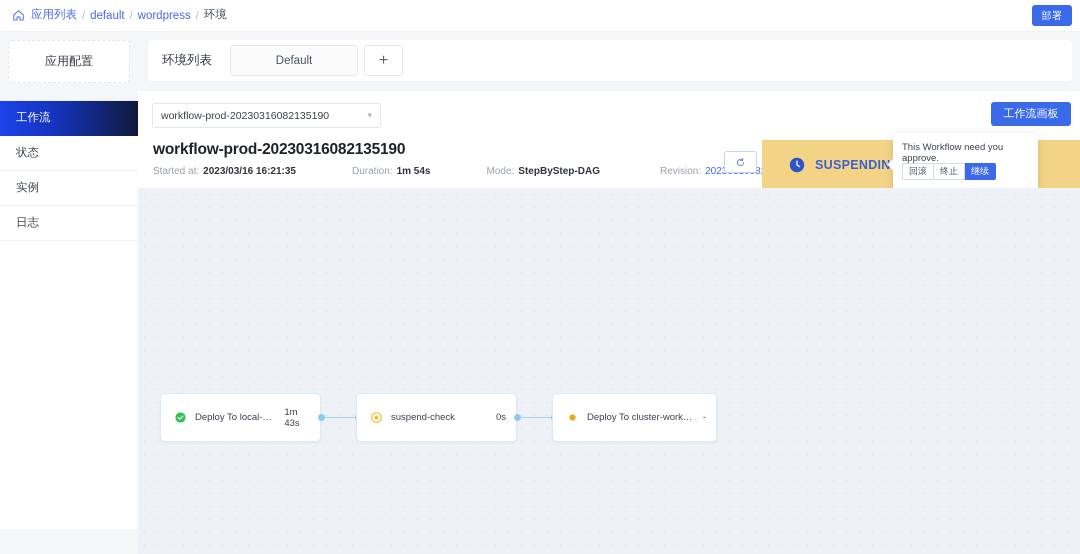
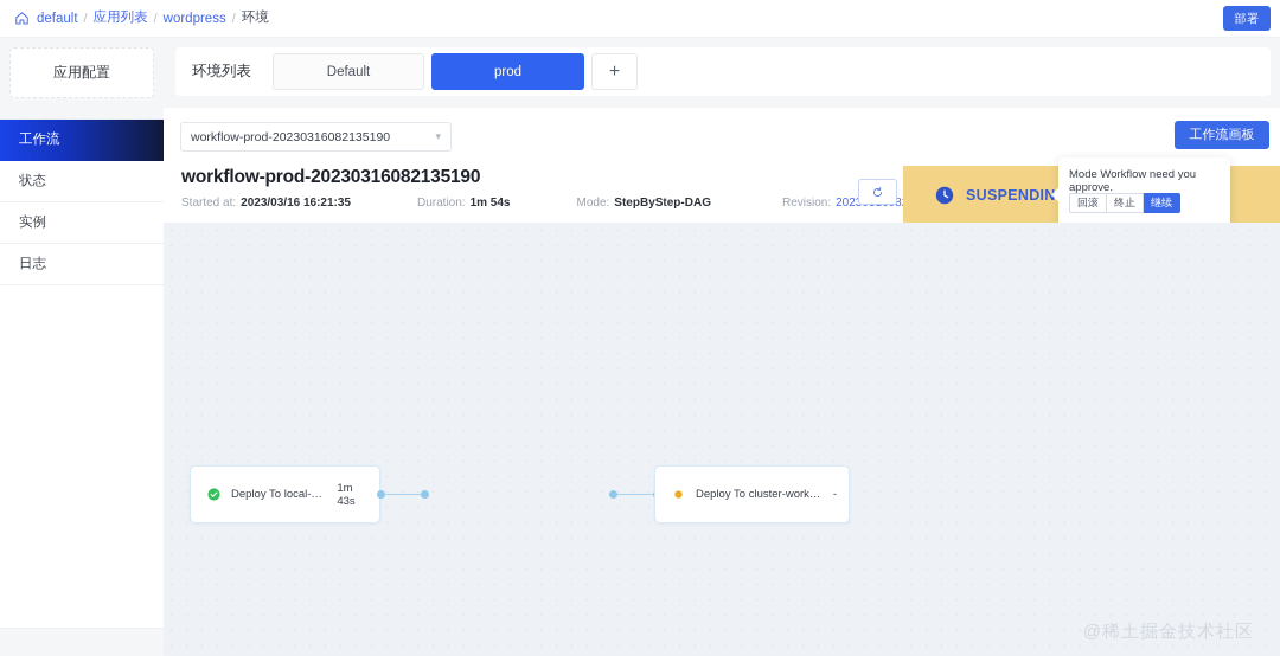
- 应用列表
+ default
  /
- default
+ 应用列表
  /
  wordpress
  /
  环境
  部署
  应用配置
  工作流
  状态
  实例
  日志
  环境列表
  Default
+ prod
  +
  workflow-prod-20230316082135190
  ▾
  工作流画板
  workflow-prod-20230316082135190
  Started at:
  2023/03/16 16:21:35
  Duration:
  1m 54s
  Mode:
  StepByStep-DAG
  Revision:
  SUSPENDIN
- This Workflow need you approve.
+ Mode Workflow need you approve.
  回滚
  终止
  继续
  Deploy To local-wor
  1m 43s
- suspend-check
- 0s
  Deploy To cluster-worker-
  -
+ @稀土掘金技术社区
